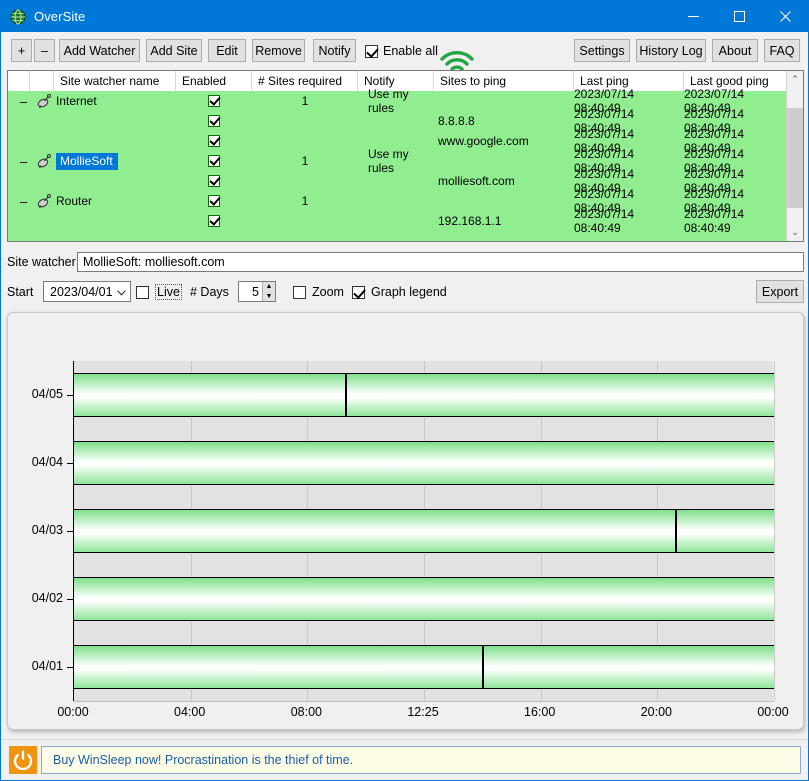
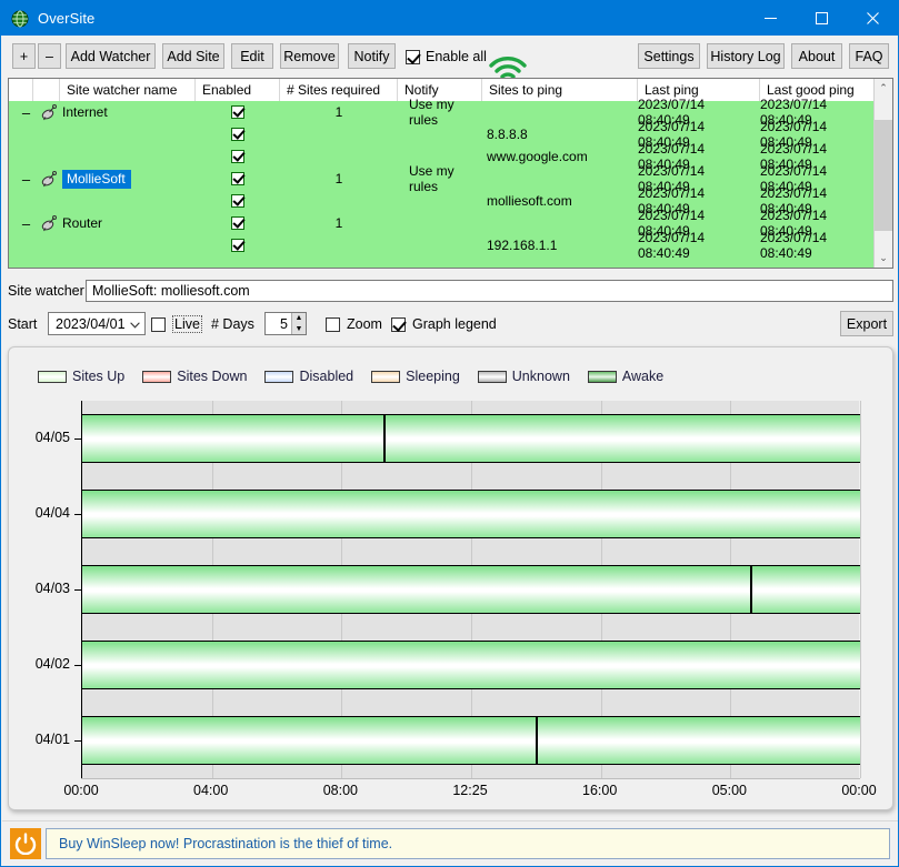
  OverSite
  +
  –
  Add Watcher
  Add Site
  Edit
  Remove
  Notify
  Enable all
  Settings
  History Log
  About
  FAQ
  Site watcher name
  Enabled
  # Sites required
  Notify
  Sites to ping
  Last ping
  Last good ping
  –
  Internet
  1
  Use my rules
  2023/07/14 08:40:49
  2023/07/14 08:40:49
  8.8.8.8
  2023/07/14 08:40:49
  2023/07/14 08:40:49
  www.google.com
  2023/07/14 08:40:49
  2023/07/14 08:40:49
  –
  MollieSoft
  1
  Use my rules
  2023/07/14 08:40:49
  2023/07/14 08:40:49
  molliesoft.com
  2023/07/14 08:40:49
  2023/07/14 08:40:49
  –
  Router
  1
  2023/07/14 08:40:49
  2023/07/14 08:40:49
  192.168.1.1
  2023/07/14 08:40:49
  2023/07/14 08:40:49
  ⌃
  ⌄
  Site watcher
  MollieSoft: molliesoft.com
  Start
  2023/04/01
  Live
  # Days
  5
  Zoom
  Graph legend
  Export
+ Sites Up
+ Sites Down
+ Disabled
+ Sleeping
+ Unknown
+ Awake
  04/05
  04/04
  04/03
  04/02
  04/01
  00:00
  04:00
  08:00
  12:25
  16:00
- 20:00
+ 05:00
  00:00
  Buy WinSleep now! Procrastination is the thief of time.
